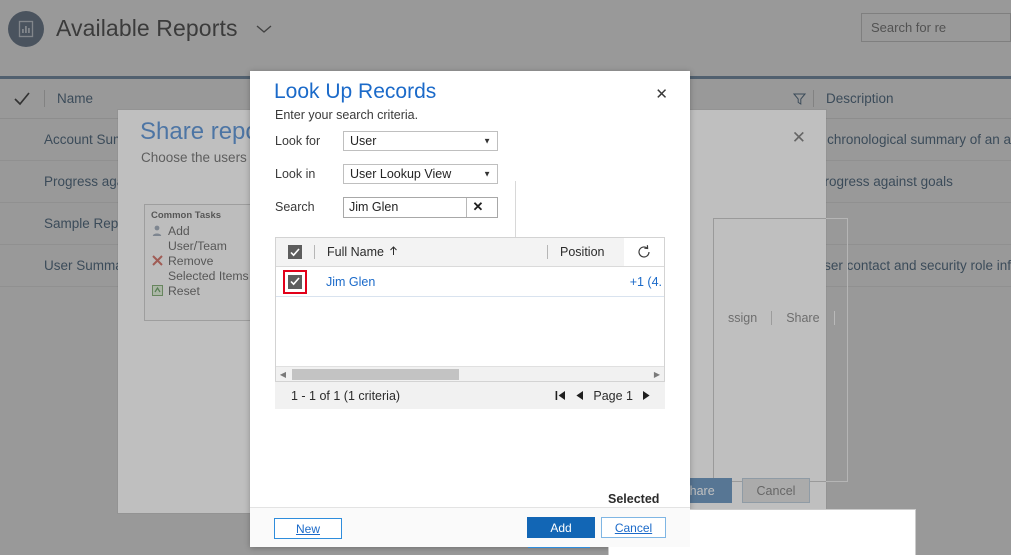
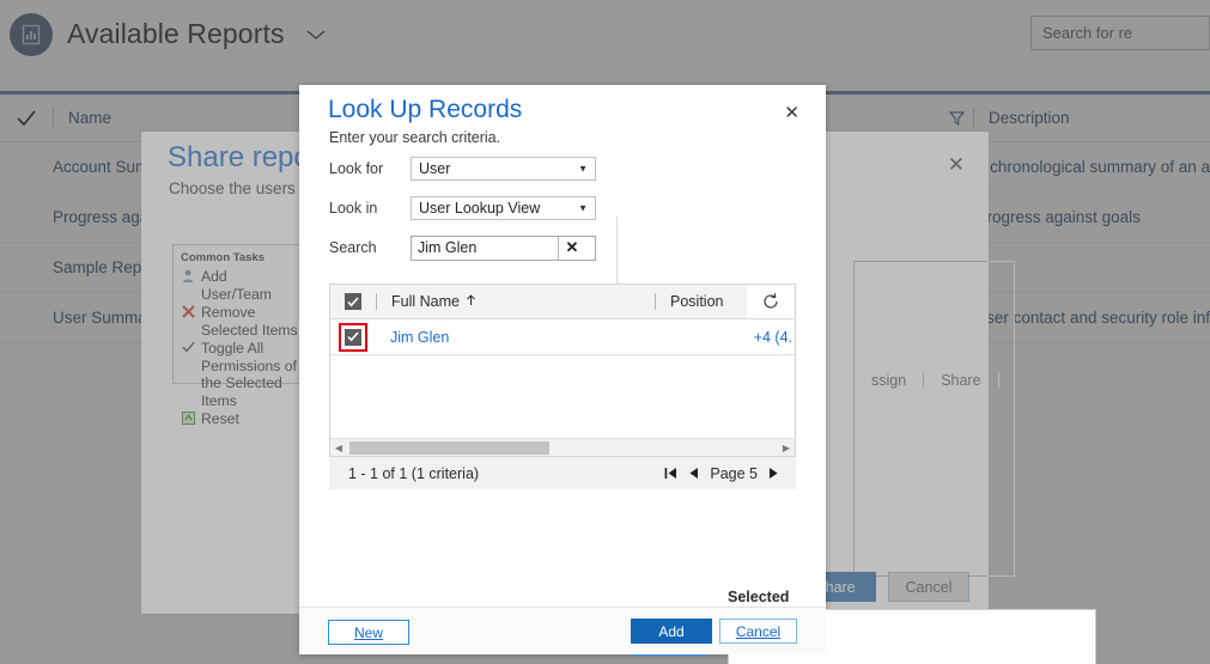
  Available Reports
  Search for re
  Name
  Description
  Account Su
  chronological summary of an a
  Progress ag
  rogress against goals
  Sample Rep
  User Summ
  ser contact and security role inf
  Share rep
  Choose the users
  ✕
  Common Tasks
  Add User/Team
  Remove Selected Items
+ Toggle All Permissions of the Selected Items
  Reset
  ssign
  Share
  hare
  Cancel
  Look Up Records
  Enter your search criteria.
  ✕
  Look for
  User
  ▼
  Look in
  User Lookup View
  ▼
  Search
  Jim Glen
  ✕
  Full Name
  Position
  Jim Glen
- +1 (4.
+ +4 (4.
  ◀
  ▶
  1 - 1 of 1 (1 criteria)
- Page 1
+ Page 5
  New
  Add
  Cancel
